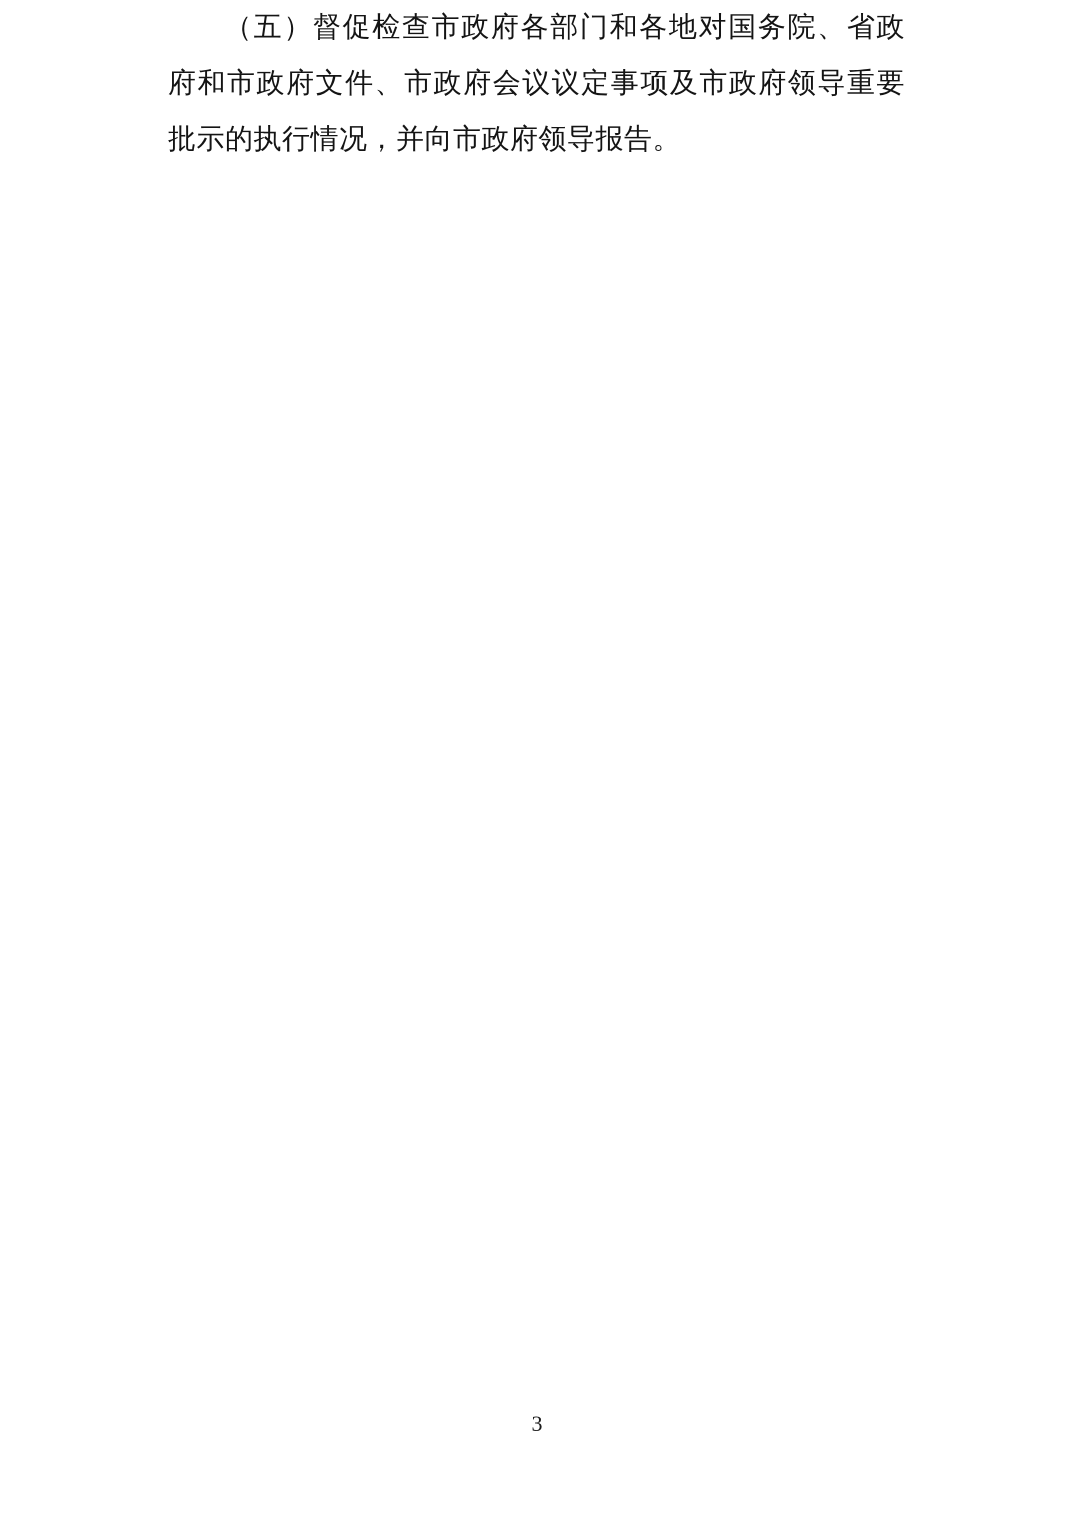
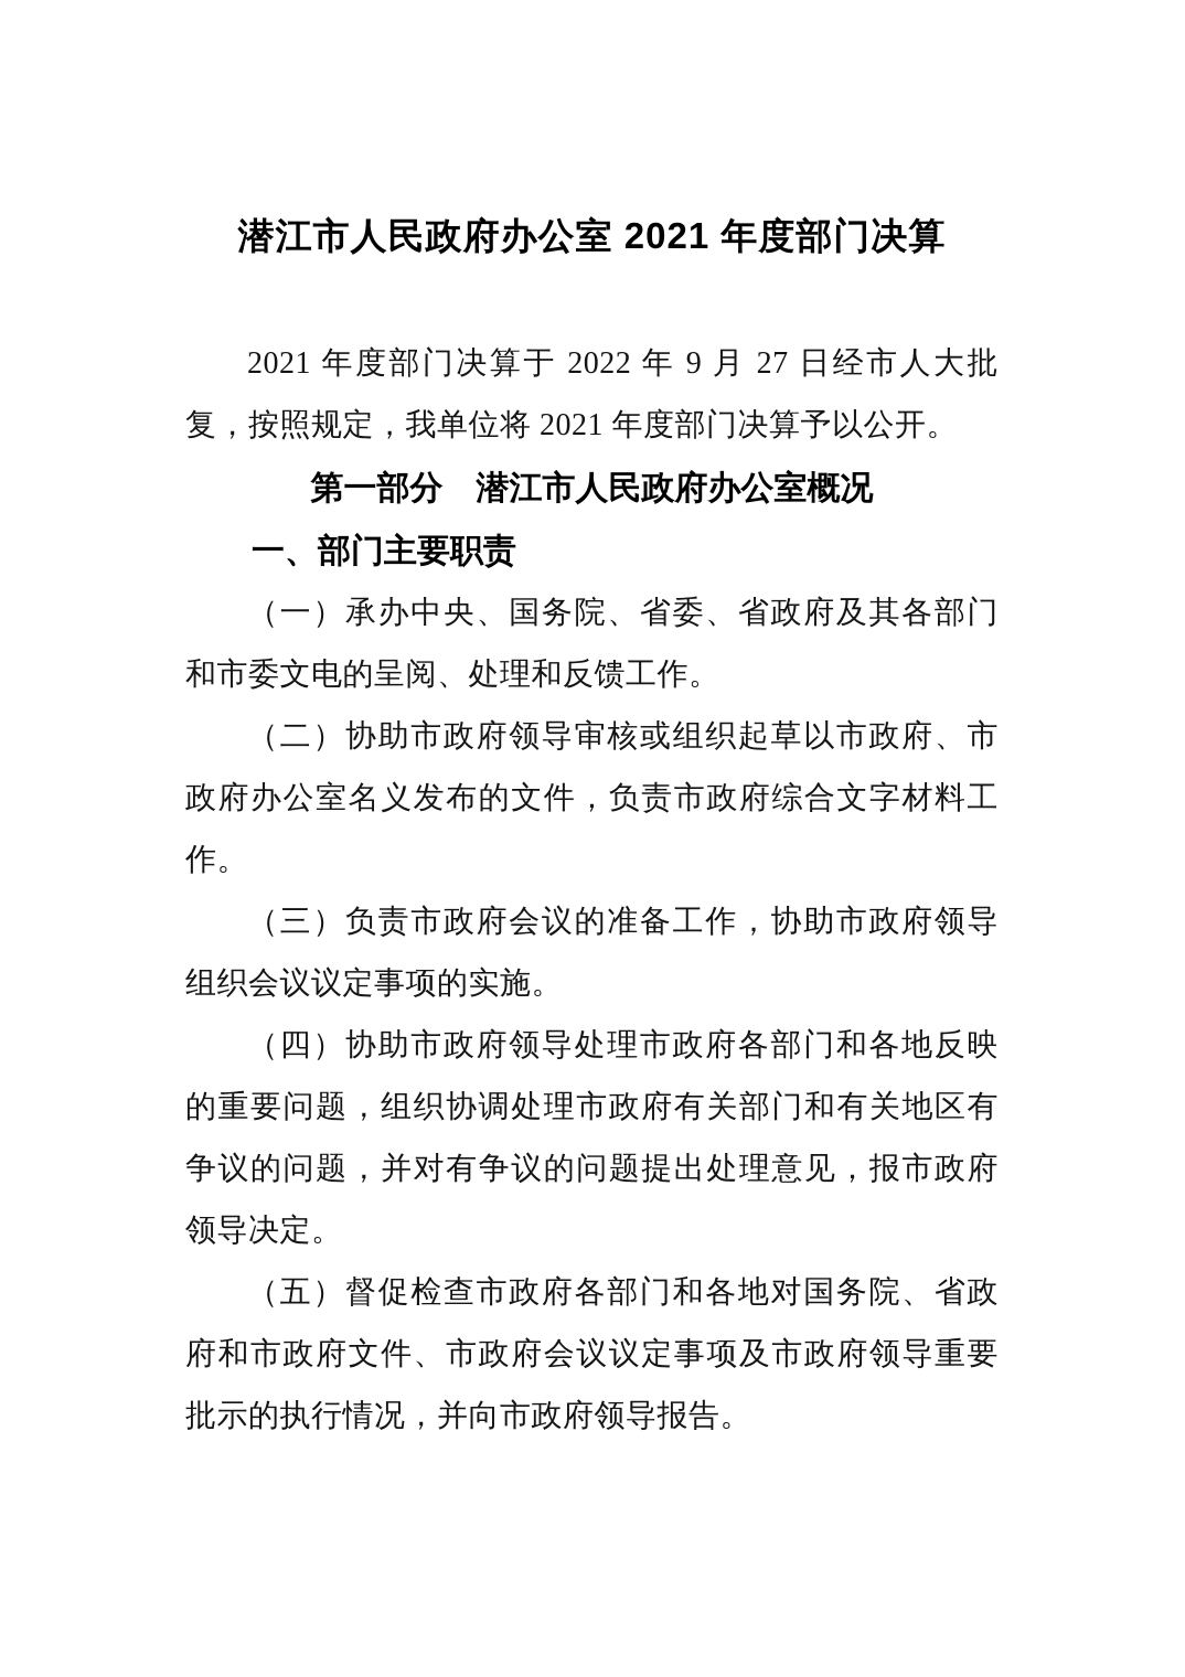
+ 潜江市人民政府办公室 2021 年度部门决算
+ 2021 年度部门决算于 2022 年 9 月 27 日经市人大批复，按照规定，我单位将 2021 年度部门决算予以公开。
+ 第一部分 潜江市人民政府办公室概况
+ 一、部门主要职责
+ （一）承办中央、国务院、省委、省政府及其各部门和市委文电的呈阅、处理和反馈工作。
+ （二）协助市政府领导审核或组织起草以市政府、市政府办公室名义发布的文件，负责市政府综合文字材料工作。
+ （三）负责市政府会议的准备工作，协助市政府领导组织会议议定事项的实施。
+ （四）协助市政府领导处理市政府各部门和各地反映的重要问题，组织协调处理市政府有关部门和有关地区有争议的问题，并对有争议的问题提出处理意见，报市政府领导决定。
  （五）督促检查市政府各部门和各地对国务院、省政府和市政府文件、市政府会议议定事项及市政府领导重要批示的执行情况，并向市政府领导报告。
- 3
